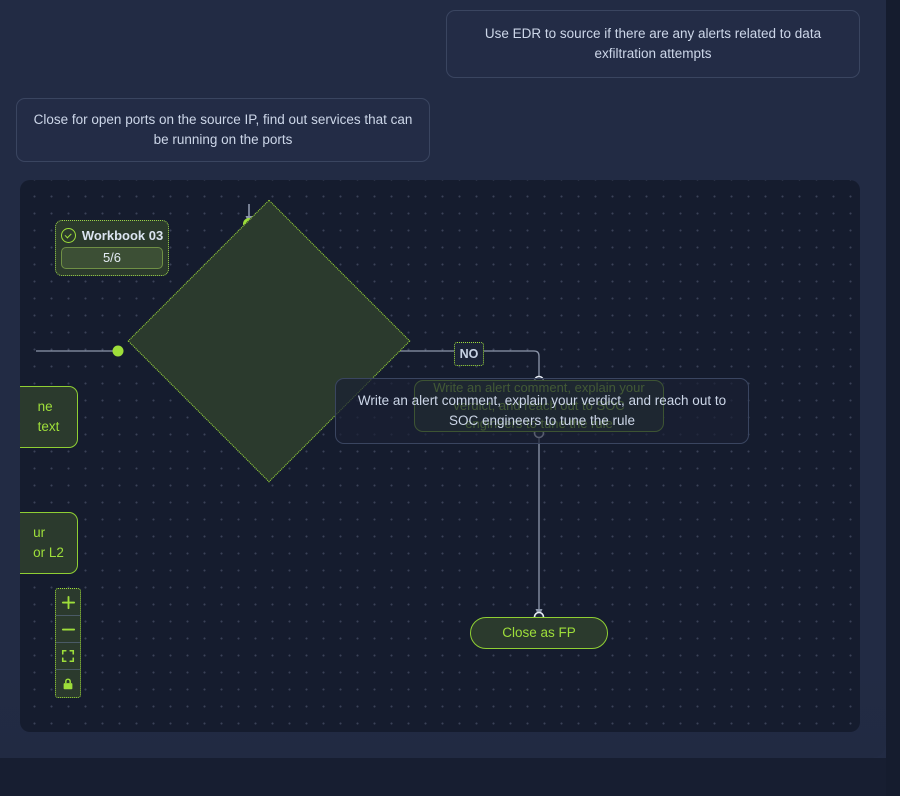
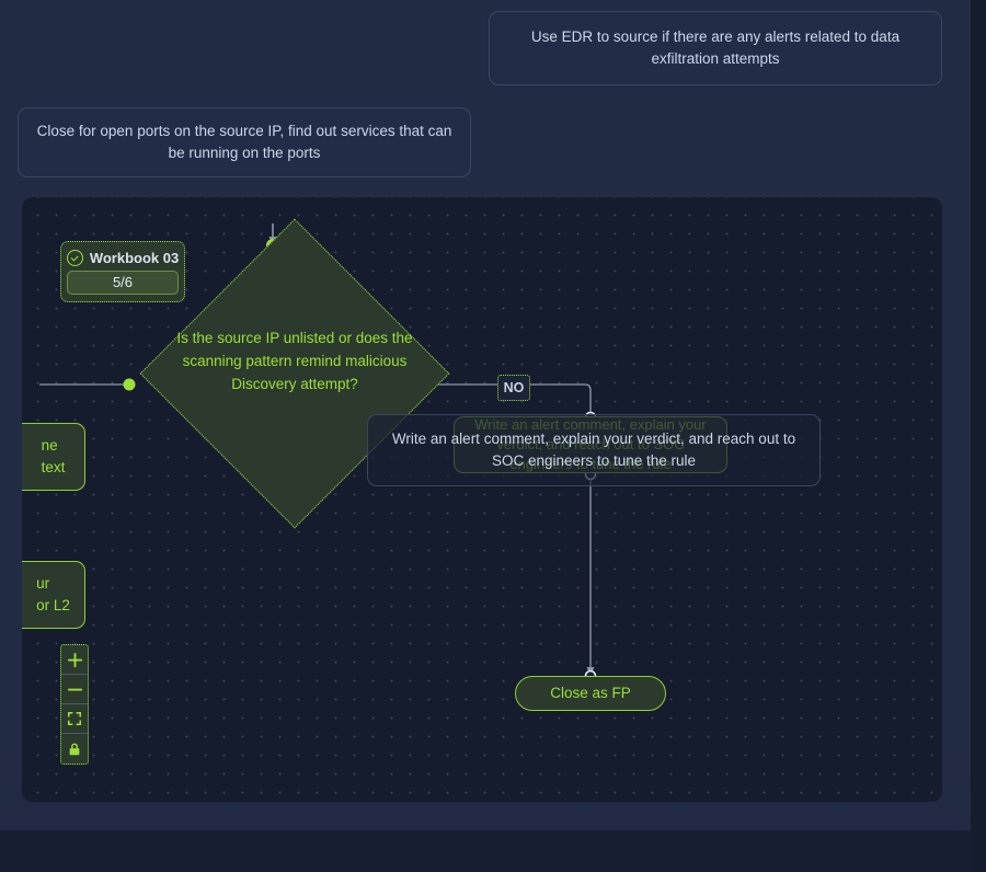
  Use EDR to source if there are any alerts related to data exfiltration attempts
  Close for open ports on the source IP, find out services that can be running on the ports
  ne
  text
  ur
  or L2
+ Is the source IP unlisted or does the scanning pattern remind malicious Discovery attempt?
  Workbook 03
  5/6
  Write an alert comment, explain your verdict, and reach out to SOC engineers to tune the rule
  Write an alert comment, explain your verdict, and reach out to SOC engineers to tune the rule
  NO
  Close as FP
